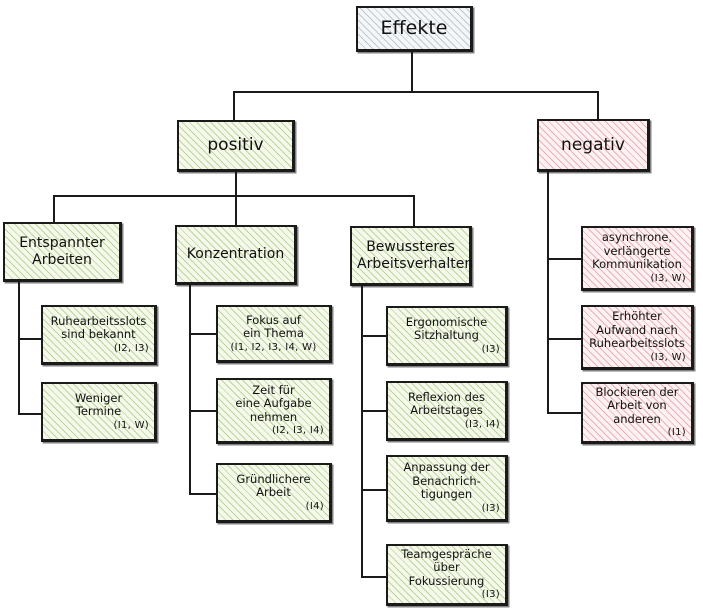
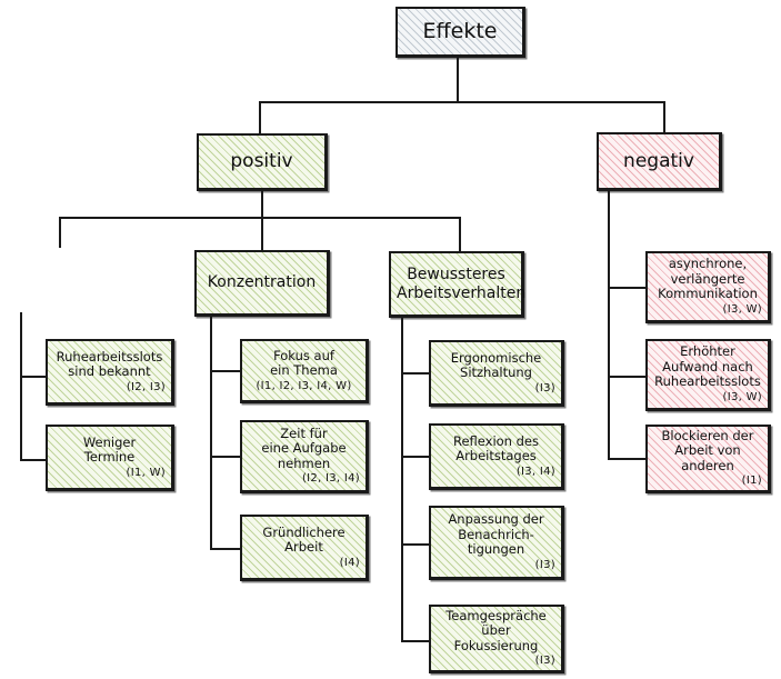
  Effekte
  positiv
  negativ
- Entspannter
- Arbeiten
  Konzentration
  Bewussteres
  Arbeitsverhalten
  Ruhearbeitsslots
  sind bekannt
  (I2, I3)
  Weniger
  Termine
  (I1, W)
  Fokus auf
  ein Thema
  (I1, I2, I3, I4, W)
  Zeit für
  eine Aufgabe
  nehmen
  (I2, I3, I4)
  Gründlichere
  Arbeit
  (I4)
  Ergonomische
  Sitzhaltung
  (I3)
  Reflexion des
  Arbeitstages
  (I3, I4)
  Anpassung der
  Benachrich-
  tigungen
  (I3)
  Teamgespräche
  über
  Fokussierung
  (I3)
  asynchrone,
  verlängerte
  Kommunikation
  (I3, W)
  Erhöhter
  Aufwand nach
  Ruhearbeitsslots
  (I3, W)
  Blockieren der
  Arbeit von
  anderen
  (I1)
